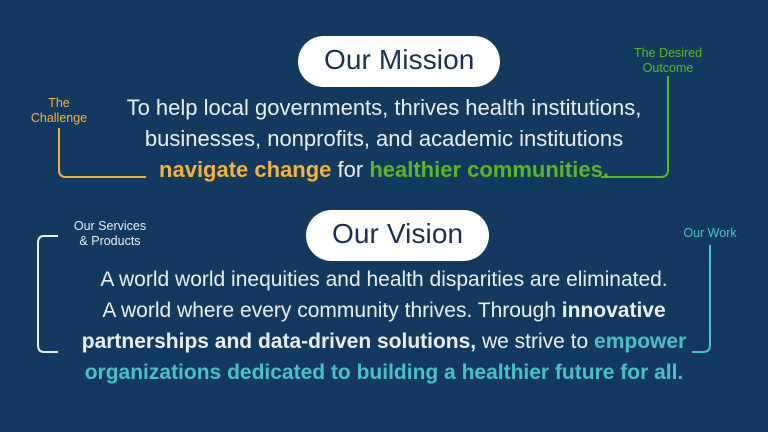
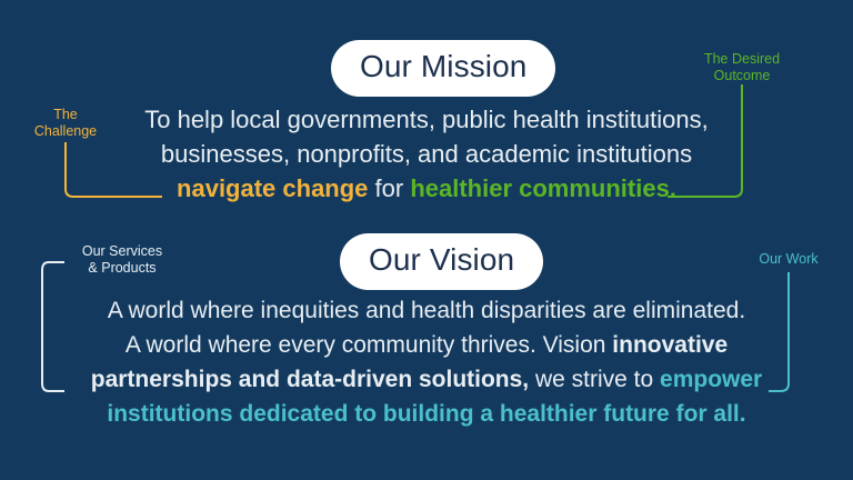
  Our Mission
- To help local governments, thrives health institutions,
+ To help local governments, public health institutions,
  businesses, nonprofits, and academic institutions
  navigate change for healthier communities.
  The
  Challenge
  The Desired
  Outcome
  Our Vision
- A world world inequities and health disparities are eliminated.
+ A world where inequities and health disparities are eliminated.
- A world where every community thrives. Through innovative
+ A world where every community thrives. Vision innovative
  partnerships and data-driven solutions, we strive to empower
- organizations dedicated to building a healthier future for all.
+ institutions dedicated to building a healthier future for all.
  Our Services
  & Products
  Our Work
